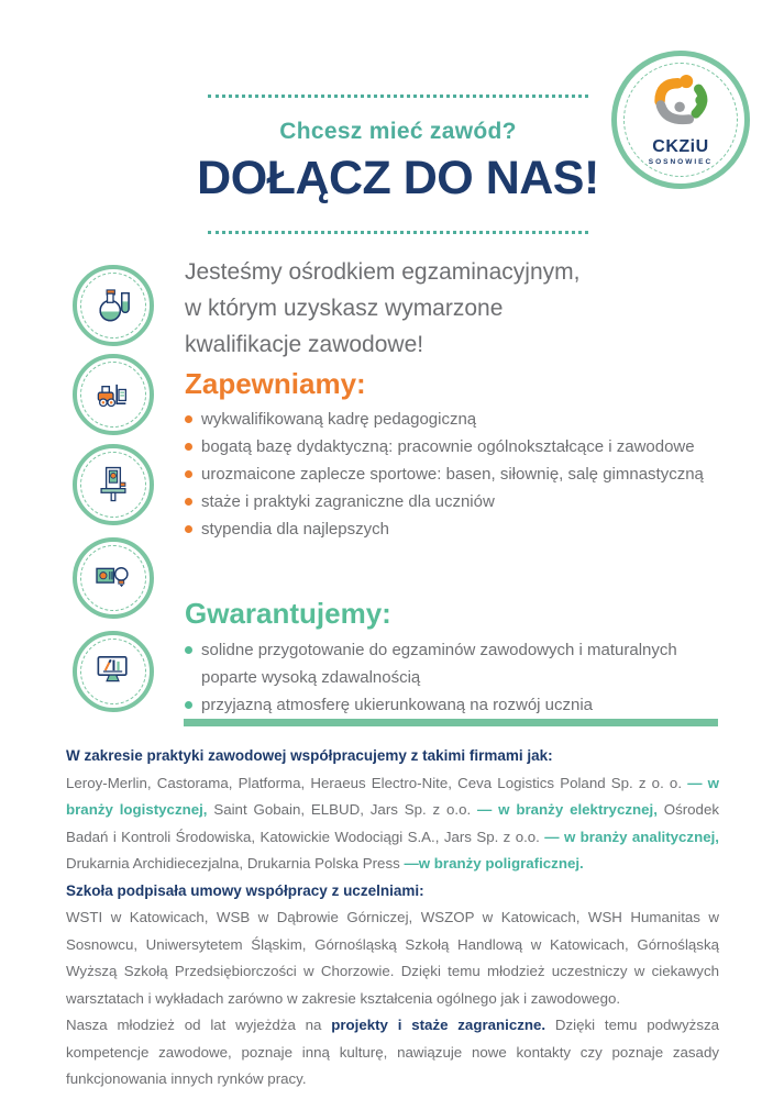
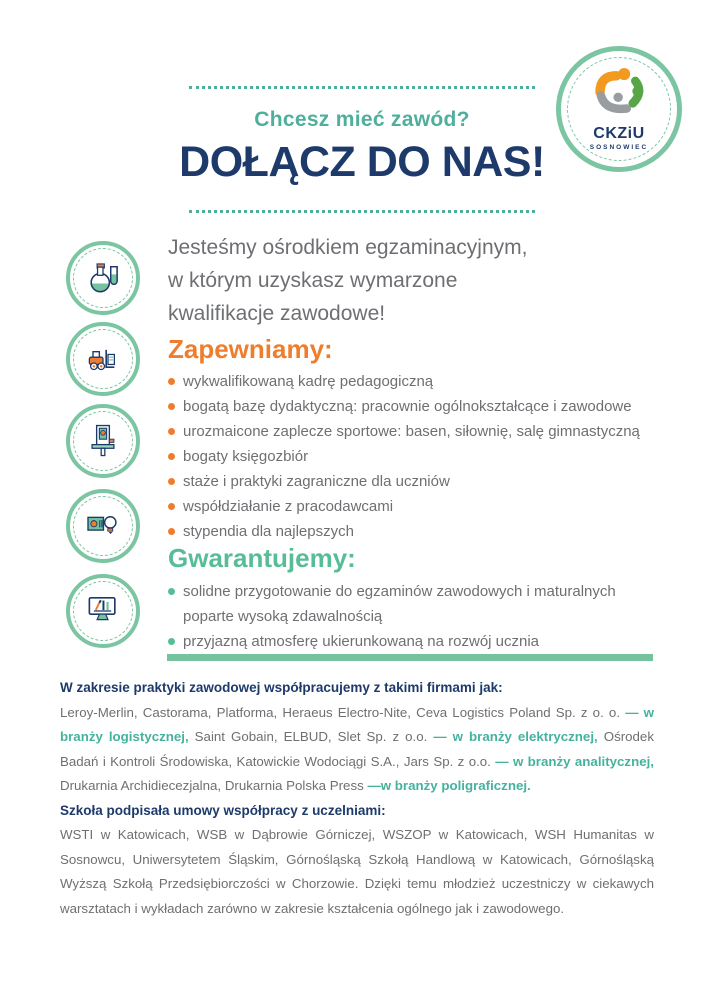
  Chcesz mieć zawód?
  DOŁĄCZ DO NAS!
  CKZiU
  Jesteśmy ośrodkiem egzaminacyjnym,
  w którym uzyskasz wymarzone
  kwalifikacje zawodowe!
  Zapewniamy:
  wykwalifikowaną kadrę pedagogiczną
  bogatą bazę dydaktyczną: pracownie ogólnokształcące i zawodowe
  urozmaicone zaplecze sportowe: basen, siłownię, salę gimnastyczną
+ bogaty księgozbiór
  staże i praktyki zagraniczne dla uczniów
+ współdziałanie z pracodawcami
  stypendia dla najlepszych
  Gwarantujemy:
  solidne przygotowanie do egzaminów zawodowych i maturalnych poparte wysoką zdawalnością
  przyjazną atmosferę ukierunkowaną na rozwój ucznia
  W zakresie praktyki zawodowej współpracujemy z takimi firmami jak:
- Leroy-Merlin, Castorama, Platforma, Heraeus Electro-Nite, Ceva Logistics Poland Sp. z o. o. — w branży logistycznej, Saint Gobain, ELBUD, Jars Sp. z o.o. — w branży elektrycznej, Ośrodek Badań i Kontroli Środowiska, Katowickie Wodociągi S.A., Jars Sp. z o.o. — w branży analitycznej, Drukarnia Archidiecezjalna, Drukarnia Polska Press —w branży poligraficznej.
+ Leroy-Merlin, Castorama, Platforma, Heraeus Electro-Nite, Ceva Logistics Poland Sp. z o. o. — w branży logistycznej, Saint Gobain, ELBUD, Slet Sp. z o.o. — w branży elektrycznej, Ośrodek Badań i Kontroli Środowiska, Katowickie Wodociągi S.A., Jars Sp. z o.o. — w branży analitycznej, Drukarnia Archidiecezjalna, Drukarnia Polska Press —w branży poligraficznej.
  Szkoła podpisała umowy współpracy z uczelniami:
  WSTI w Katowicach, WSB w Dąbrowie Górniczej, WSZOP w Katowicach, WSH Humanitas w Sosnowcu, Uniwersytetem Śląskim, Górnośląską Szkołą Handlową w Katowicach, Górnośląską Wyższą Szkołą Przedsiębiorczości w Chorzowie. Dzięki temu młodzież uczestniczy w ciekawych warsztatach i wykładach zarówno w zakresie kształcenia ogólnego jak i zawodowego.
- Nasza młodzież od lat wyjeżdża na projekty i staże zagraniczne. Dzięki temu podwyższa kompetencje zawodowe, poznaje inną kulturę, nawiązuje nowe kontakty czy poznaje zasady funkcjonowania innych rynków pracy.
